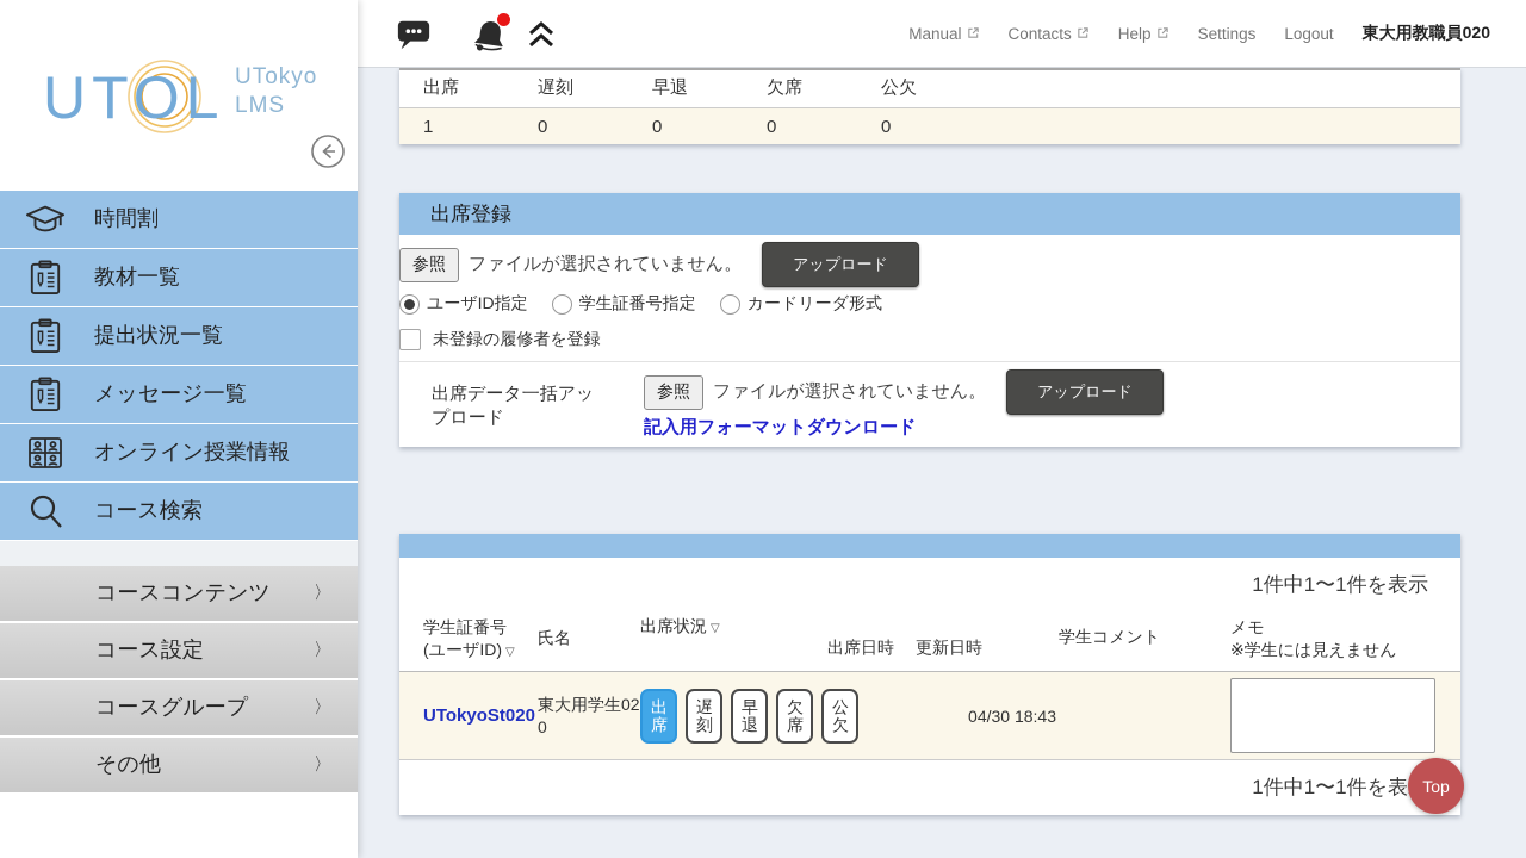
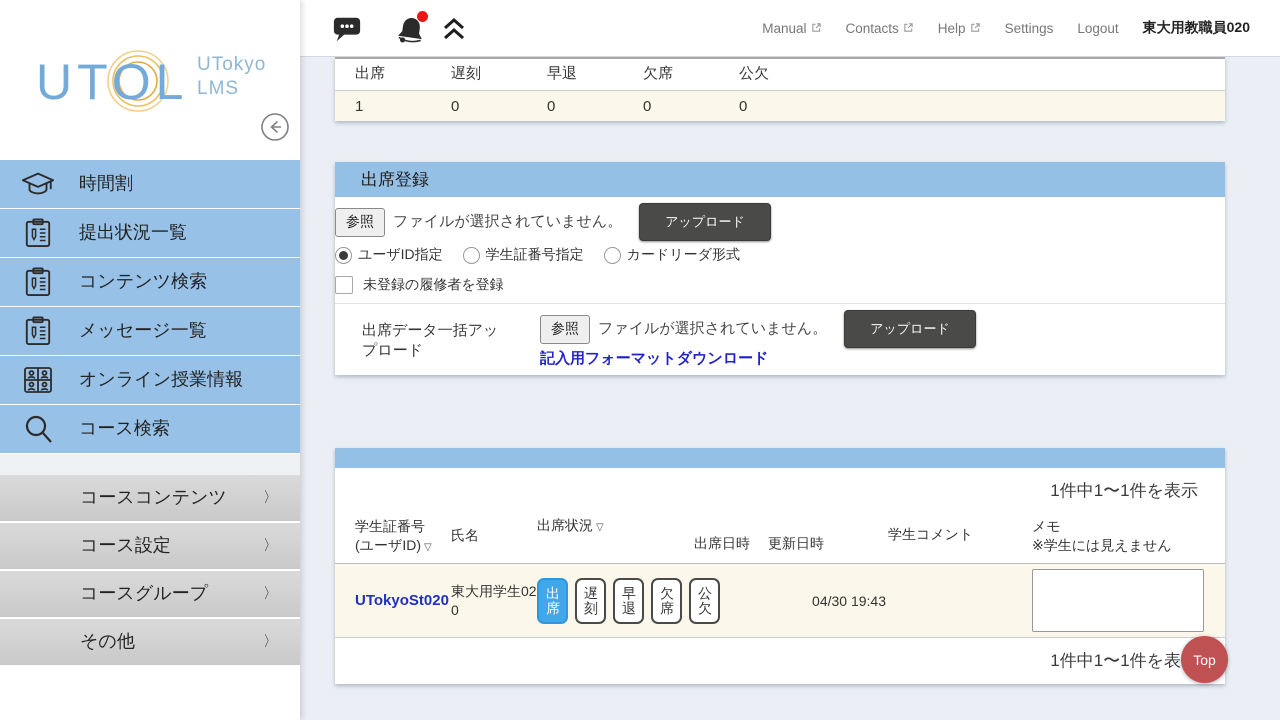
  UTOL
  UTokyo
  LMS
  時間割
- 教材一覧
  提出状況一覧
+ コンテンツ検索
  メッセージ一覧
  オンライン授業情報
  コース検索
  コースコンテンツ
  〉
  コース設定
  〉
  コースグループ
  〉
  その他
  〉
  Manual
  Contacts
  Help
  Settings
  Logout
  東大用教職員020
  出席
  遅刻
  早退
  欠席
  公欠
  1
  0
  0
  0
  0
  出席登録
  参照
  ファイルが選択されていません。
  アップロード
  ユーザID指定
  学生証番号指定
  カードリーダ形式
  未登録の履修者を登録
  出席データ一括アップロード
  参照
  ファイルが選択されていません。
  アップロード
  記入用フォーマットダウンロード
  1件中1〜1件を表示
  学生証番号
  (ユーザID) ▽
  氏名
  出席状況 ▽
  出席日時
  更新日時
  学生コメント
  メモ
  ※学生には見えません
  UTokyoSt020
  東大用学生020
  出席
  遅刻
  早退
  欠席
  公欠
- 04/30 18:43
+ 04/30 19:43
  1件中1〜1件を表
  Top
